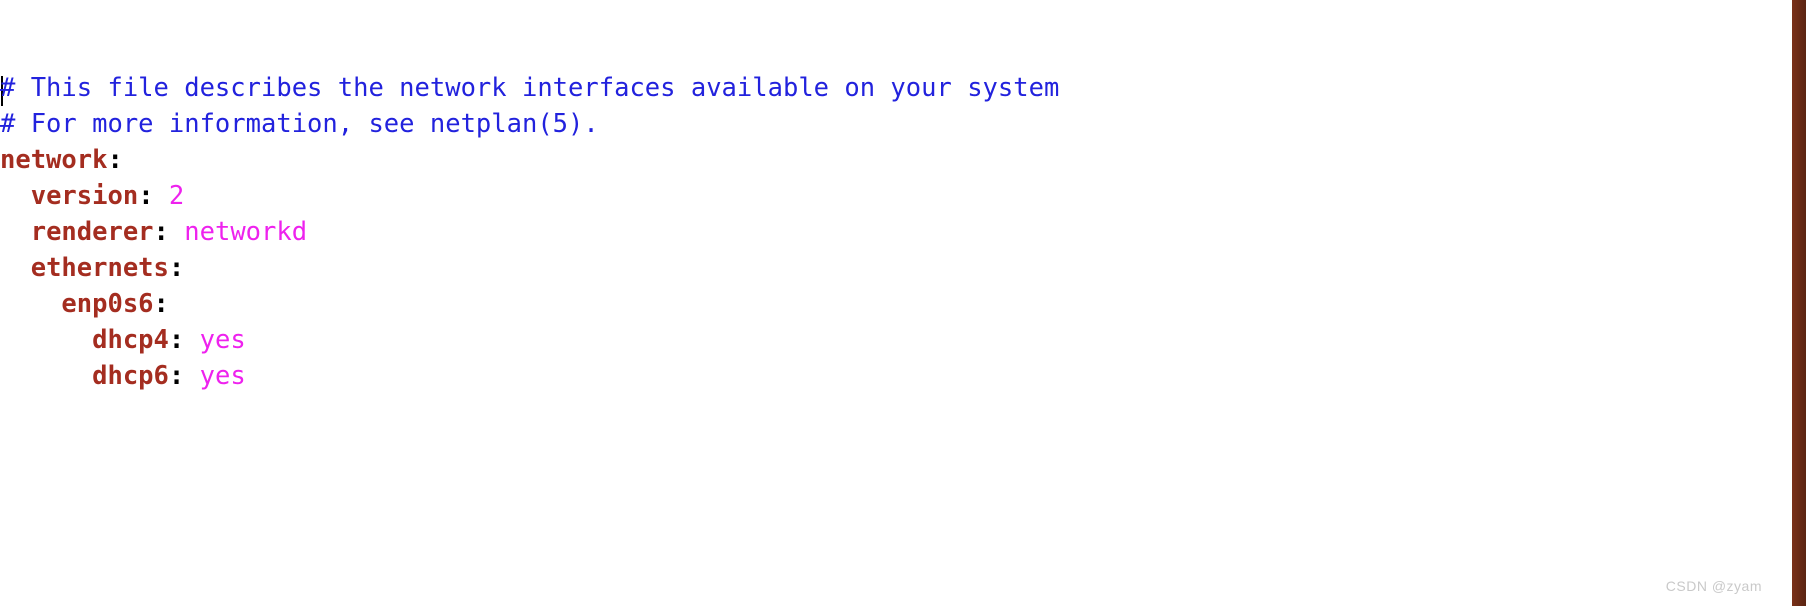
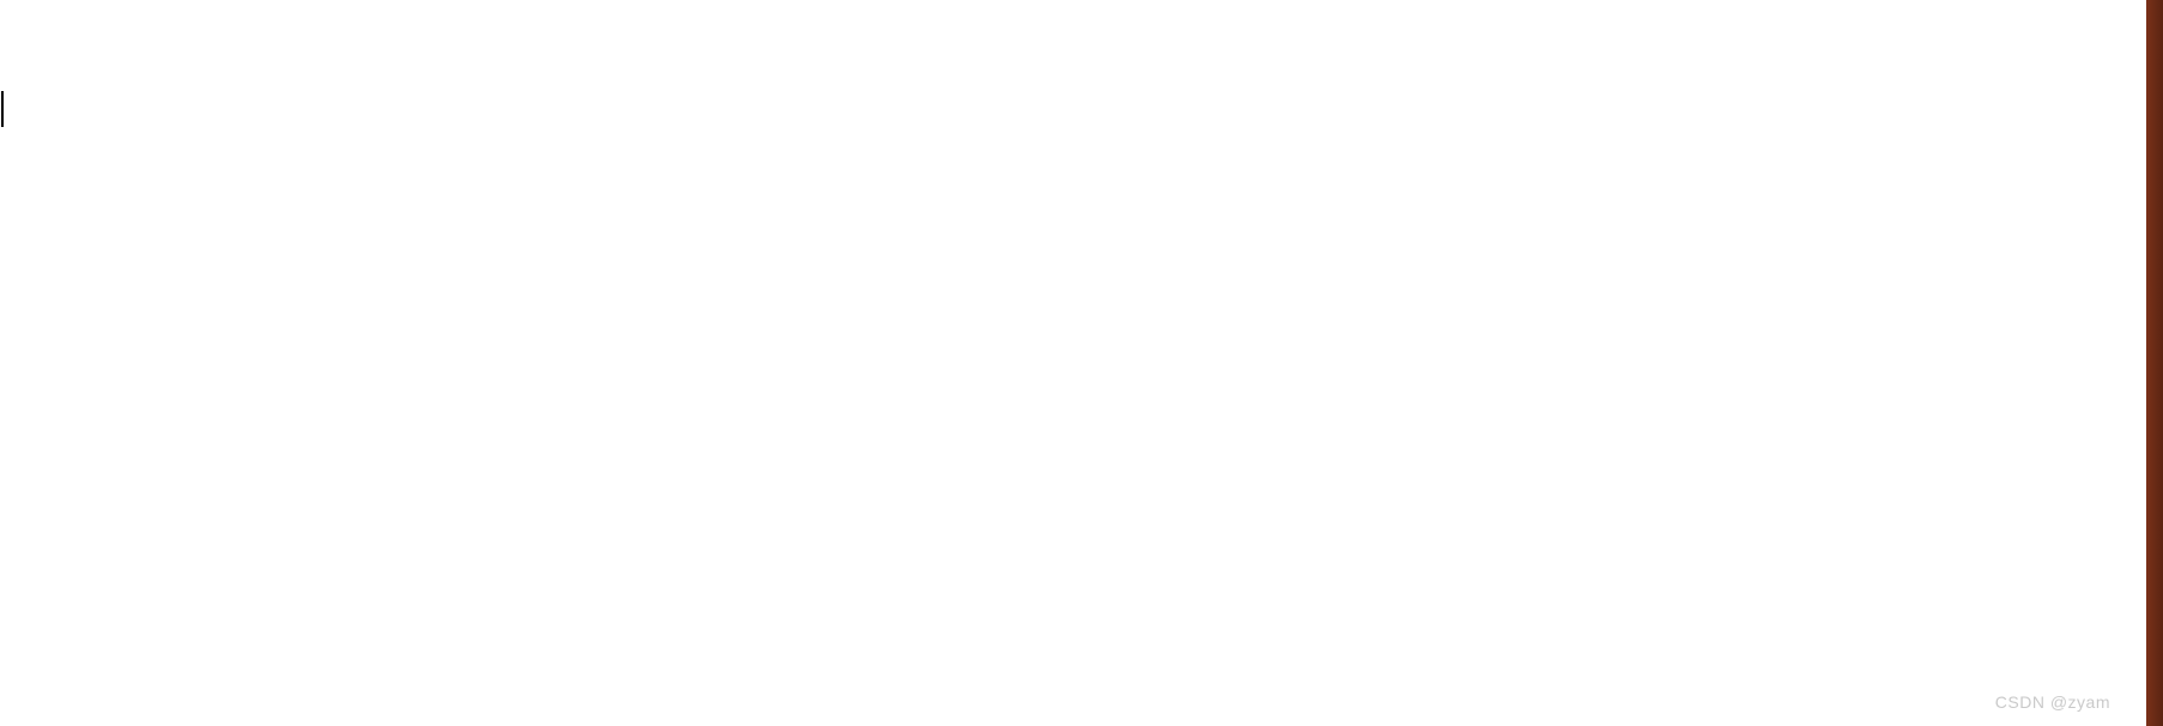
- # This file describes the network interfaces available on your system # For more information, see netplan(5). network: version: 2 renderer: networkd ethernets: enp0s6: dhcp4: yes dhcp6: yes
  CSDN @zyam
